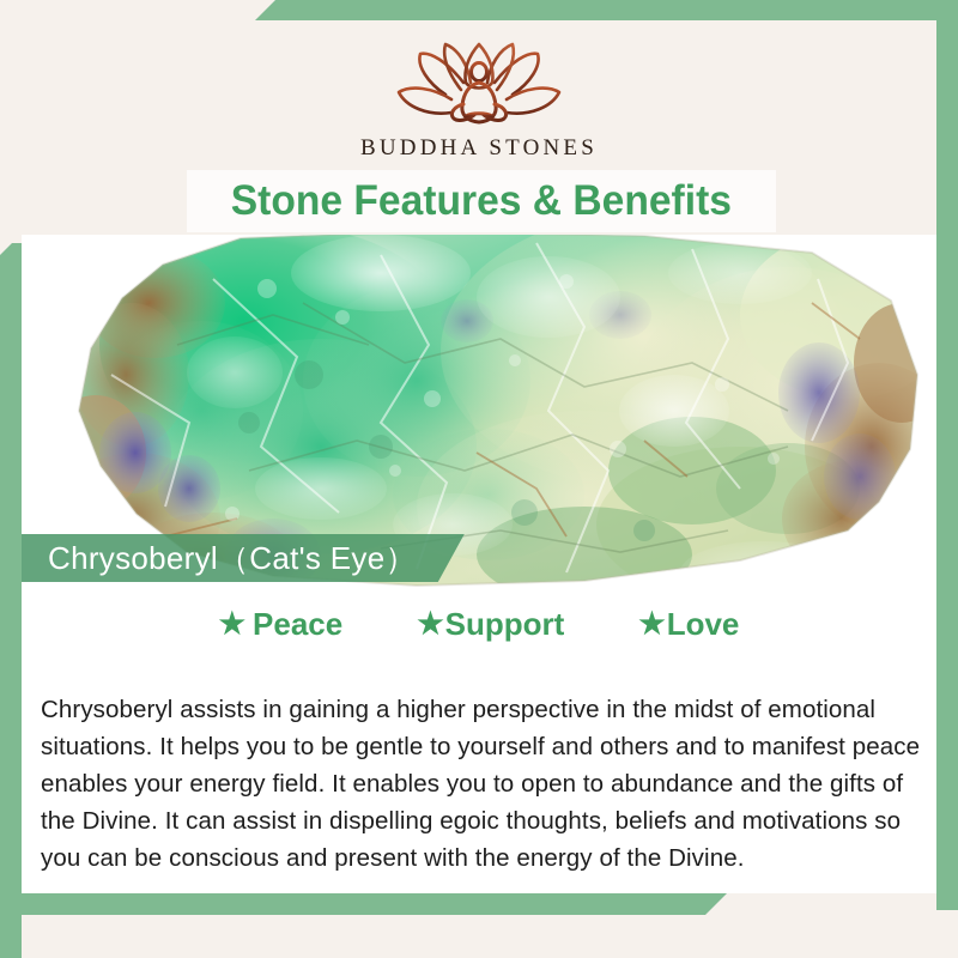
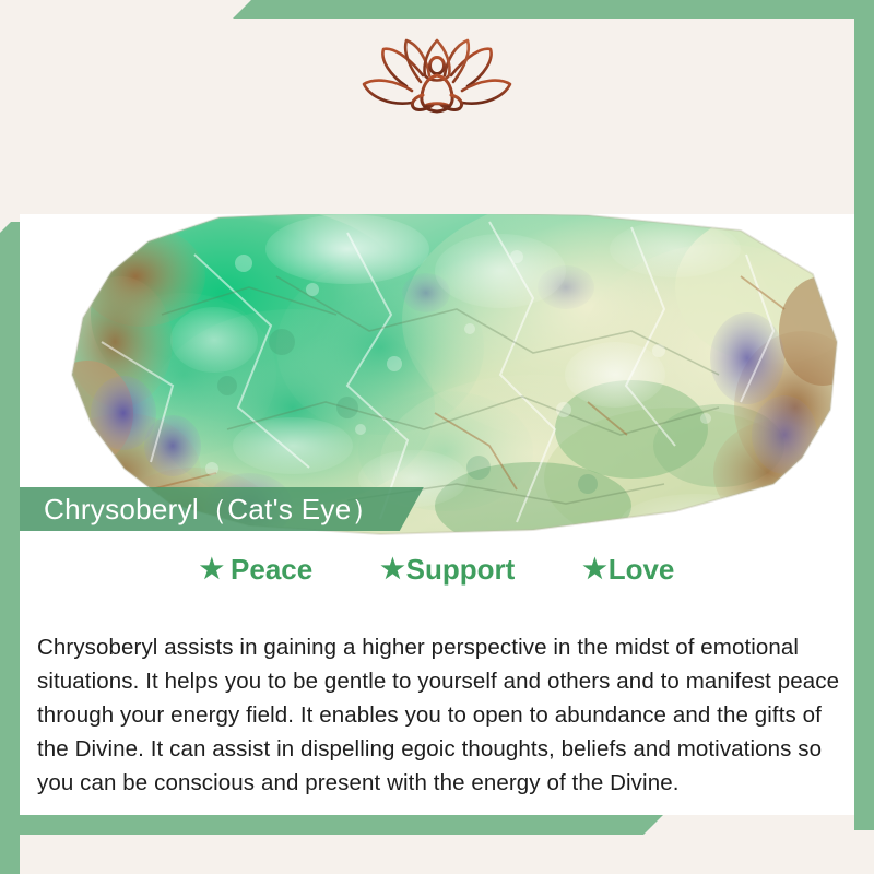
- BUDDHA STONES
- Stone Features & Benefits
  Chrysoberyl（Cat's Eye）
  ★
  Peace
  ★
  Support
  ★
  Love
- Chrysoberyl assists in gaining a higher perspective in the midst of emotional situations. It helps you to be gentle to yourself and others and to manifest peace enables your energy field. It enables you to open to abundance and the gifts of the Divine. It can assist in dispelling egoic thoughts, beliefs and motivations so you can be conscious and present with the energy of the Divine.
+ Chrysoberyl assists in gaining a higher perspective in the midst of emotional situations. It helps you to be gentle to yourself and others and to manifest peace through your energy field. It enables you to open to abundance and the gifts of the Divine. It can assist in dispelling egoic thoughts, beliefs and motivations so you can be conscious and present with the energy of the Divine.
